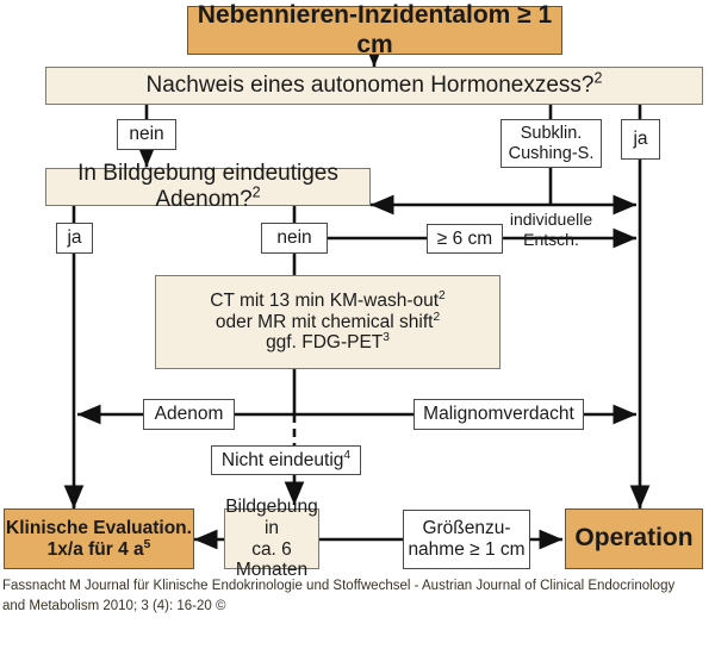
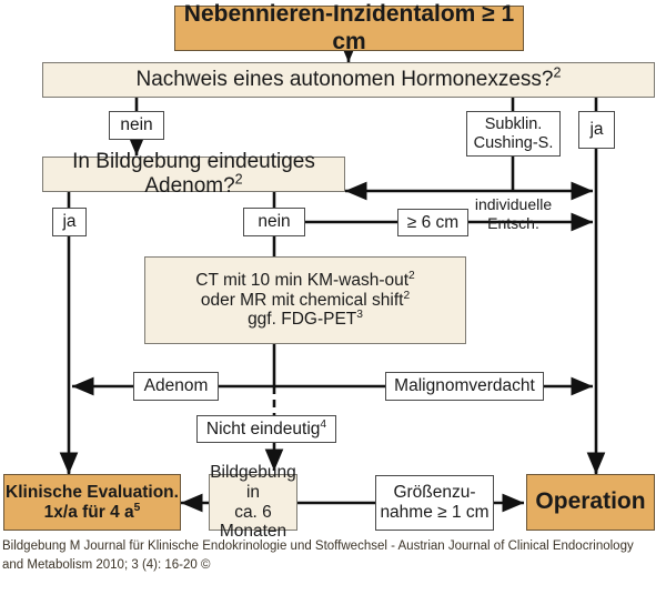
  Nebennieren-Inzidentalom ≥ 1 cm
  Nachweis eines autonomen Hormonexzess?2
  nein
  Subklin.
  Cushing-S.
  ja
  In Bildgebung eindeutiges Adenom?2
  ja
  nein
  ≥ 6 cm
  individuelle
  Entsch.
- CT mit 13 min KM-wash-out2
+ CT mit 10 min KM-wash-out2
  oder MR mit chemical shift2
  ggf. FDG-PET3
  Adenom
  Malignomverdacht
  Nicht eindeutig4
  Klinische Evaluation.
  1x/a für 4 a5
  Bildgebung in
  ca. 6 Monaten
  Größenzu-
  nahme ≥ 1 cm
  Operation
- Fassnacht M Journal für Klinische Endokrinologie und Stoffwechsel - Austrian Journal of Clinical Endocrinology
+ Bildgebung M Journal für Klinische Endokrinologie und Stoffwechsel - Austrian Journal of Clinical Endocrinology
  and Metabolism 2010; 3 (4): 16-20 ©
